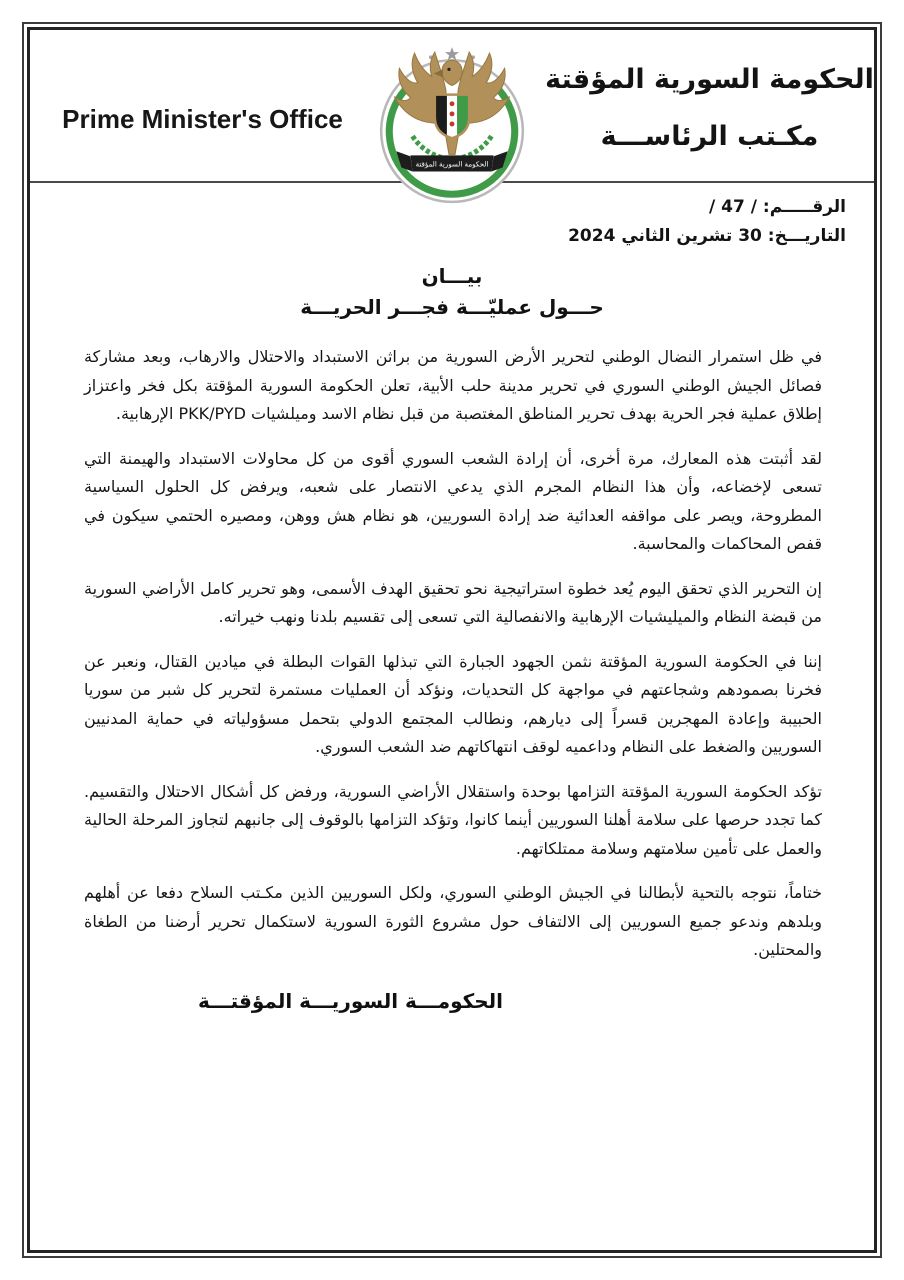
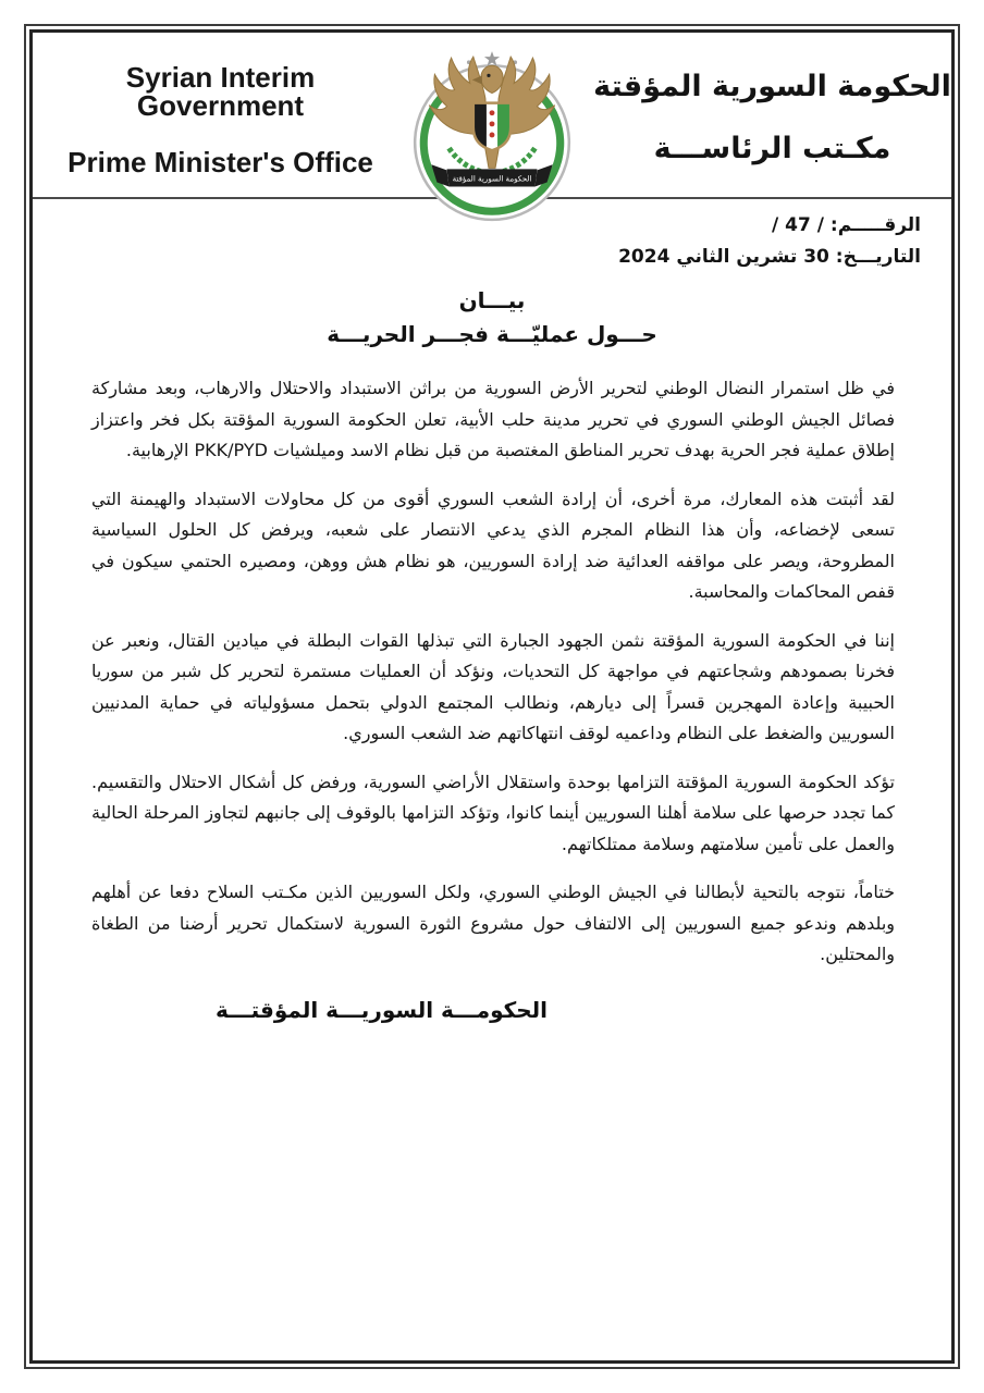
+ Syrian Interim Government
  Prime Minister's Office
  الحكومة السورية المؤقتة
  مكـتب الرئاســـة
  الحكومة السورية المؤقتة
  الرقـــــم: / 47 /
  التاريـــخ: 30 تشرين الثاني 2024
  بيـــان
  حـــول عمليّـــة فجـــر الحريـــة
  في ظل استمرار النضال الوطني لتحرير الأرض السورية من براثن الاستبداد والاحتلال والارهاب، وبعد مشاركة فصائل الجيش الوطني السوري في تحرير مدينة حلب الأبية، تعلن الحكومة السورية المؤقتة بكل فخر واعتزاز إطلاق عملية فجر الحرية بهدف تحرير المناطق المغتصبة من قبل نظام الاسد وميلشيات PKK/PYD الإرهابية.
  لقد أثبتت هذه المعارك، مرة أخرى، أن إرادة الشعب السوري أقوى من كل محاولات الاستبداد والهيمنة التي تسعى لإخضاعه، وأن هذا النظام المجرم الذي يدعي الانتصار على شعبه، ويرفض كل الحلول السياسية المطروحة، ويصر على مواقفه العدائية ضد إرادة السوريين، هو نظام هش ووهن، ومصيره الحتمي سيكون في قفص المحاكمات والمحاسبة.
- إن التحرير الذي تحقق اليوم يُعد خطوة استراتيجية نحو تحقيق الهدف الأسمى، وهو تحرير كامل الأراضي السورية من قبضة النظام والميليشيات الإرهابية والانفصالية التي تسعى إلى تقسيم بلدنا ونهب خيراته.
  إننا في الحكومة السورية المؤقتة نثمن الجهود الجبارة التي تبذلها القوات البطلة في ميادين القتال، ونعبر عن فخرنا بصمودهم وشجاعتهم في مواجهة كل التحديات، ونؤكد أن العمليات مستمرة لتحرير كل شبر من سوريا الحبيبة وإعادة المهجرين قسراً إلى ديارهم، ونطالب المجتمع الدولي بتحمل مسؤولياته في حماية المدنيين السوريين والضغط على النظام وداعميه لوقف انتهاكاتهم ضد الشعب السوري.
  تؤكد الحكومة السورية المؤقتة التزامها بوحدة واستقلال الأراضي السورية، ورفض كل أشكال الاحتلال والتقسيم. كما تجدد حرصها على سلامة أهلنا السوريين أينما كانوا، وتؤكد التزامها بالوقوف إلى جانبهم لتجاوز المرحلة الحالية والعمل على تأمين سلامتهم وسلامة ممتلكاتهم.
  ختاماً، نتوجه بالتحية لأبطالنا في الجيش الوطني السوري، ولكل السوريين الذين مكـتب السلاح دفعا عن أهلهم وبلدهم وندعو جميع السوريين إلى الالتفاف حول مشروع الثورة السورية لاستكمال تحرير أرضنا من الطغاة والمحتلين.
  الحكومـــة السوريـــة المؤقتـــة
